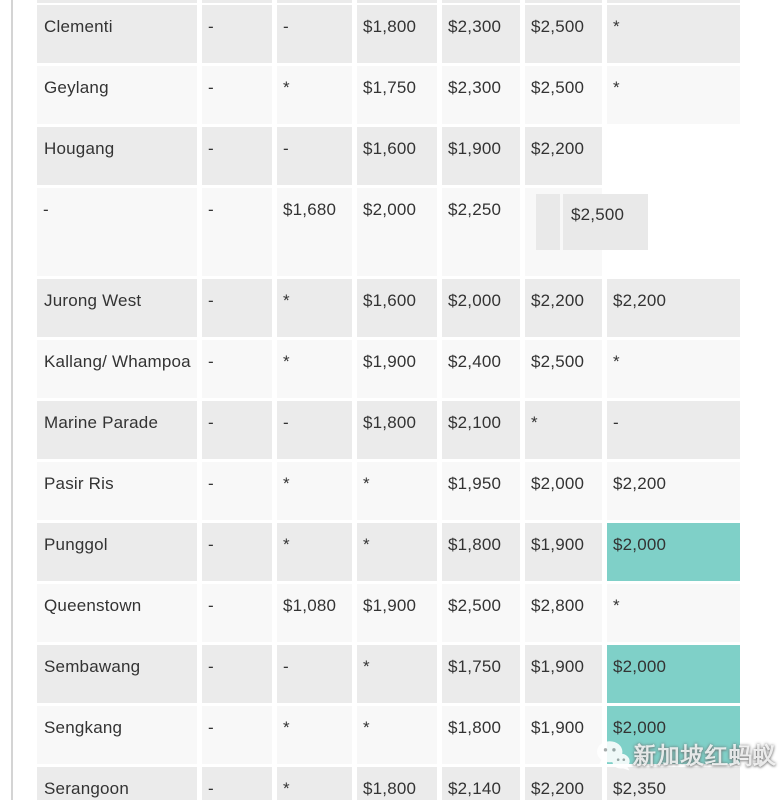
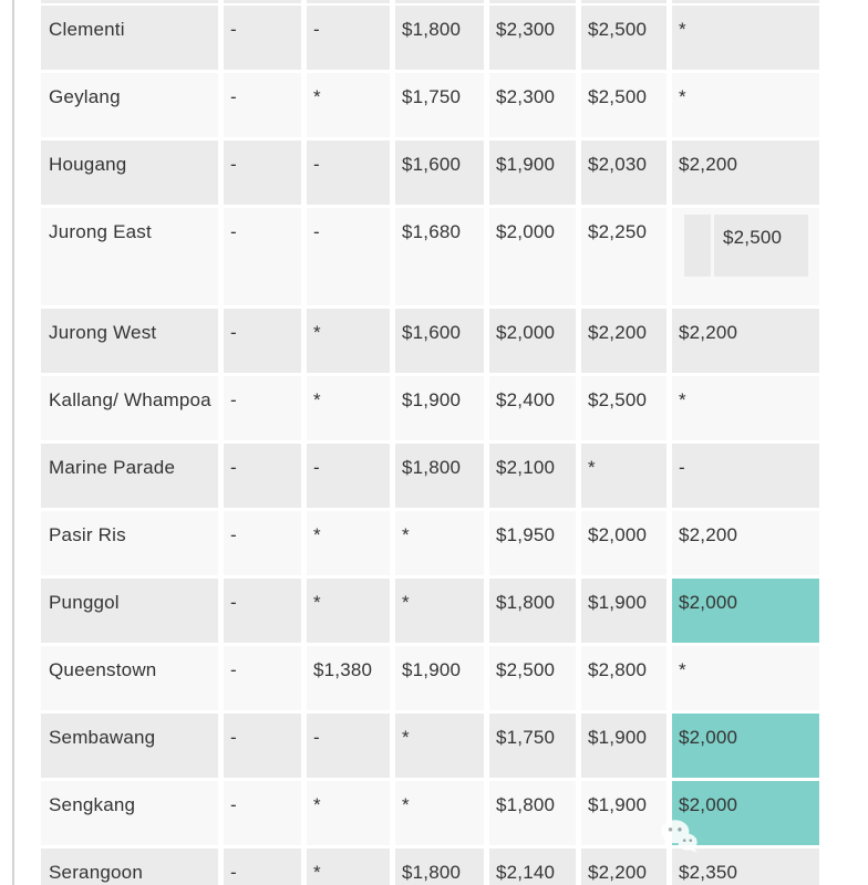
  Clementi
  -
  -
  $1,800
  $2,300
  $2,500
  *
  Geylang
  -
  *
  $1,750
  $2,300
  $2,500
  *
  Hougang
  -
  -
  $1,600
  $1,900
+ $2,030
  $2,200
+ Jurong East
  -
  -
  $1,680
  $2,000
  $2,250
  $2,500
  Jurong West
  -
  *
  $1,600
  $2,000
  $2,200
  $2,200
  Kallang/ Whampoa
  -
  *
  $1,900
  $2,400
  $2,500
  *
  Marine Parade
  -
  -
  $1,800
  $2,100
  *
  -
  Pasir Ris
  -
  *
  *
  $1,950
  $2,000
  $2,200
  Punggol
  -
  *
  *
  $1,800
  $1,900
  $2,000
  Queenstown
  -
- $1,080
+ $1,380
  $1,900
  $2,500
  $2,800
  *
  Sembawang
  -
  -
  *
  $1,750
  $1,900
  $2,000
  Sengkang
  -
  *
  *
  $1,800
  $1,900
  $2,000
  Serangoon
  -
  *
  $1,800
  $2,140
  $2,200
  $2,350
- 新加坡红蚂蚁
